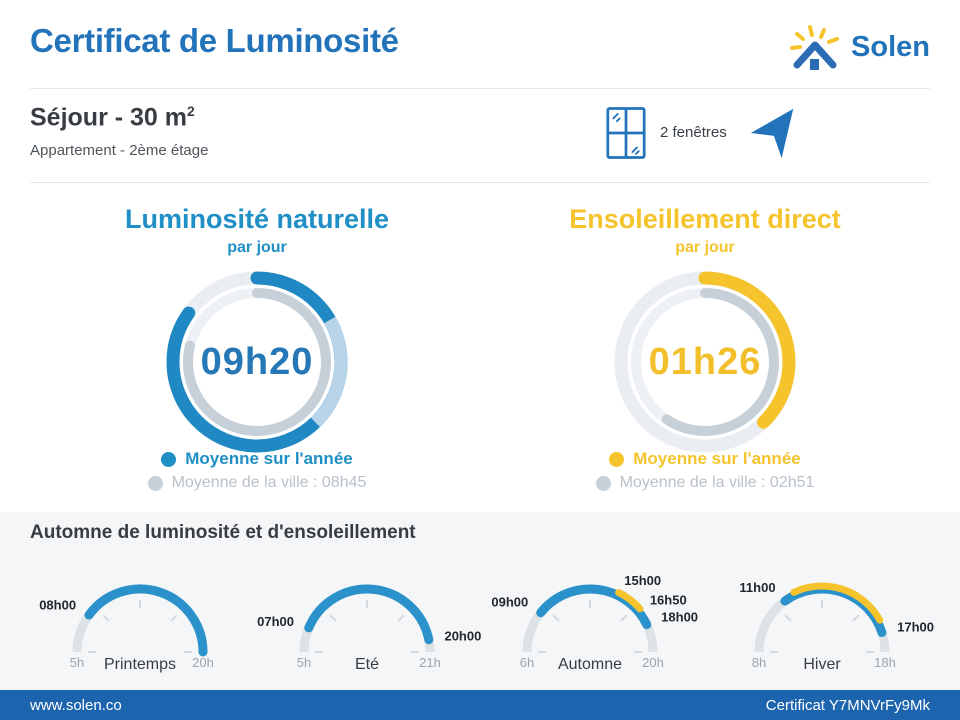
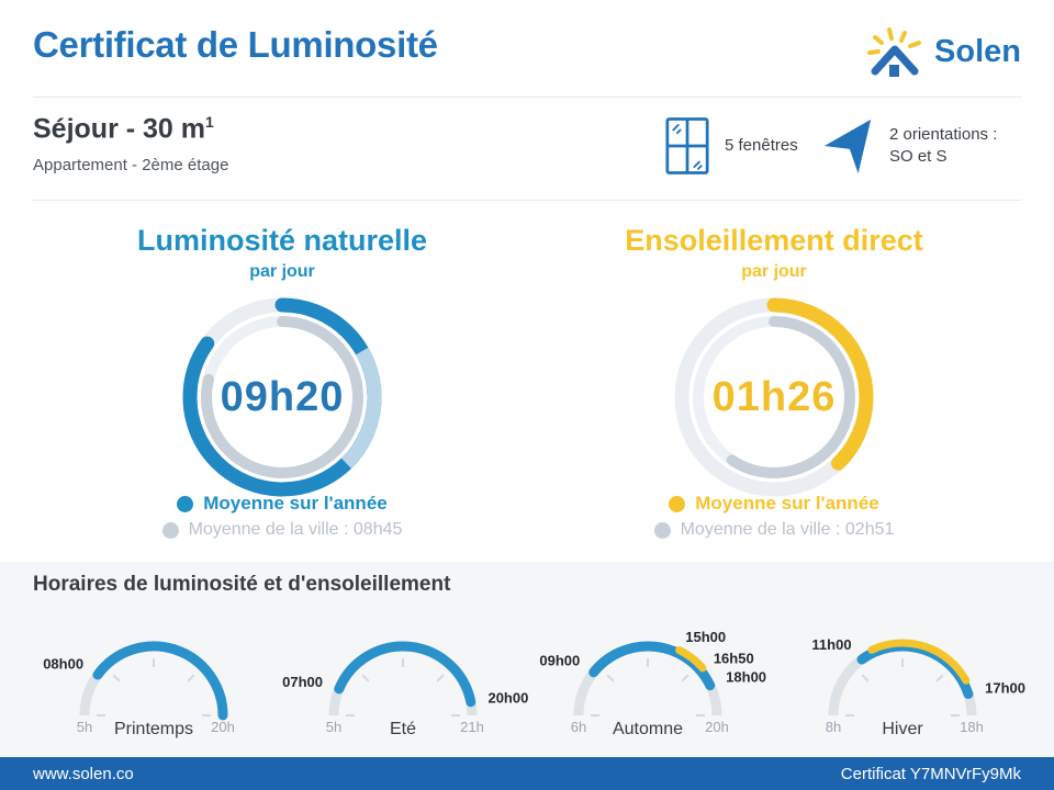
  Certificat de Luminosité
  Solen
- Séjour - 30 m2
+ Séjour - 30 m1
  Appartement - 2ème étage
- 2 fenêtres
+ 5 fenêtres
+ 2 orientations :
+ SO et S
  Luminosité naturelle
  par jour
  09h20
  Moyenne sur l'année
  Moyenne de la ville : 08h45
  Ensoleillement direct
  par jour
  01h26
  Moyenne sur l'année
  Moyenne de la ville : 02h51
- Automne de luminosité et d'ensoleillement
+ Horaires de luminosité et d'ensoleillement
  5h
  20h
  Printemps
  08h00
  5h
  21h
  Eté
  07h00
  20h00
  6h
  20h
  Automne
  09h00
  15h00
  16h50
  18h00
  8h
  18h
  Hiver
  11h00
  17h00
  www.solen.co
  Certificat Y7MNVrFy9Mk
